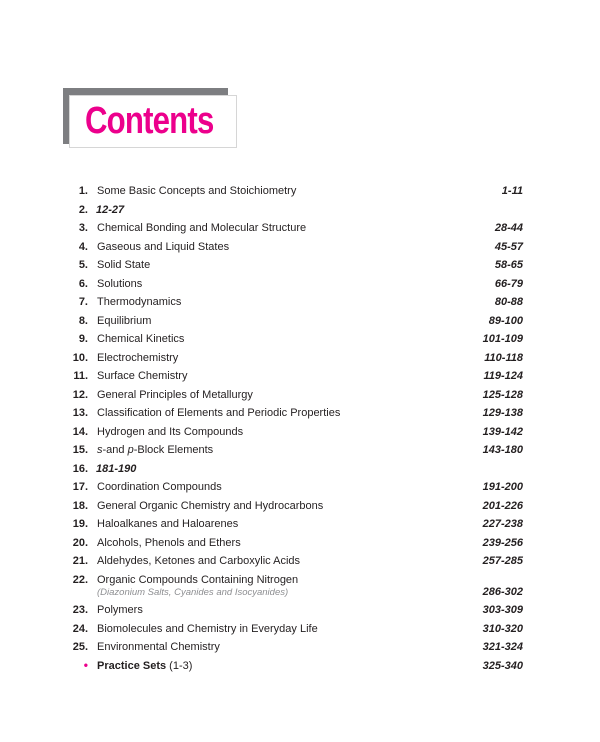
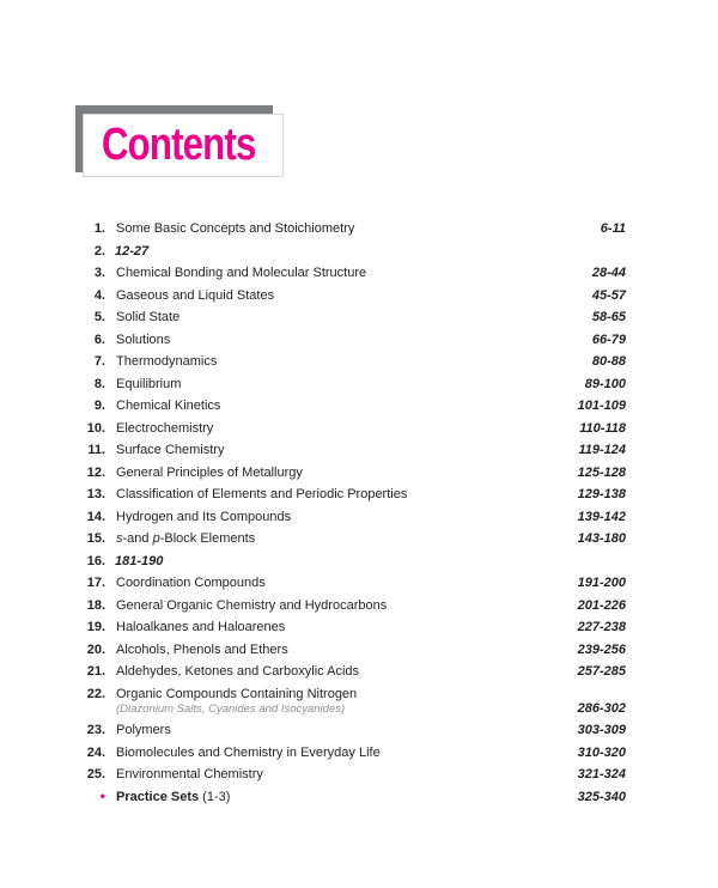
  Contents
  1.
  Some Basic Concepts and Stoichiometry
- 1-11
+ 6-11
  2.
  12-27
  3.
  Chemical Bonding and Molecular Structure
  28-44
  4.
  Gaseous and Liquid States
  45-57
  5.
  Solid State
  58-65
  6.
  Solutions
  66-79
  7.
  Thermodynamics
  80-88
  8.
  Equilibrium
  89-100
  9.
  Chemical Kinetics
  101-109
  10.
  Electrochemistry
  110-118
  11.
  Surface Chemistry
  119-124
  12.
  General Principles of Metallurgy
  125-128
  13.
  Classification of Elements and Periodic Properties
  129-138
  14.
  Hydrogen and Its Compounds
  139-142
  15.
  s-and p-Block Elements
  143-180
  16.
  181-190
  17.
  Coordination Compounds
  191-200
  18.
  General Organic Chemistry and Hydrocarbons
  201-226
  19.
  Haloalkanes and Haloarenes
  227-238
  20.
  Alcohols, Phenols and Ethers
  239-256
  21.
  Aldehydes, Ketones and Carboxylic Acids
  257-285
  22.
  Organic Compounds Containing Nitrogen
  (Diazonium Salts, Cyanides and Isocyanides)
  286-302
  23.
  Polymers
  303-309
  24.
  Biomolecules and Chemistry in Everyday Life
  310-320
  25.
  Environmental Chemistry
  321-324
  •
  Practice Sets (1-3)
  325-340
